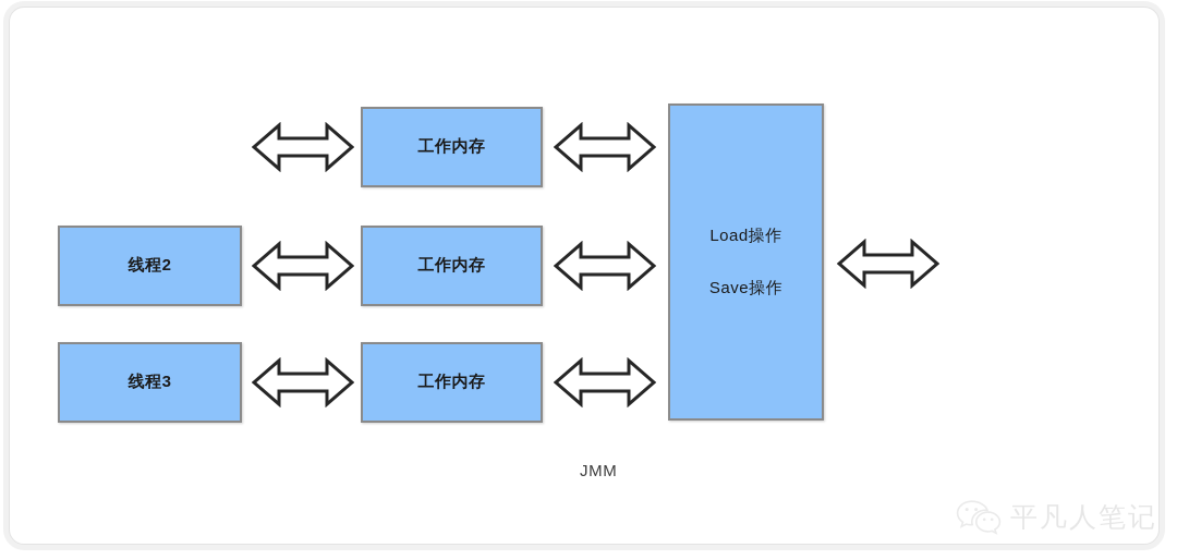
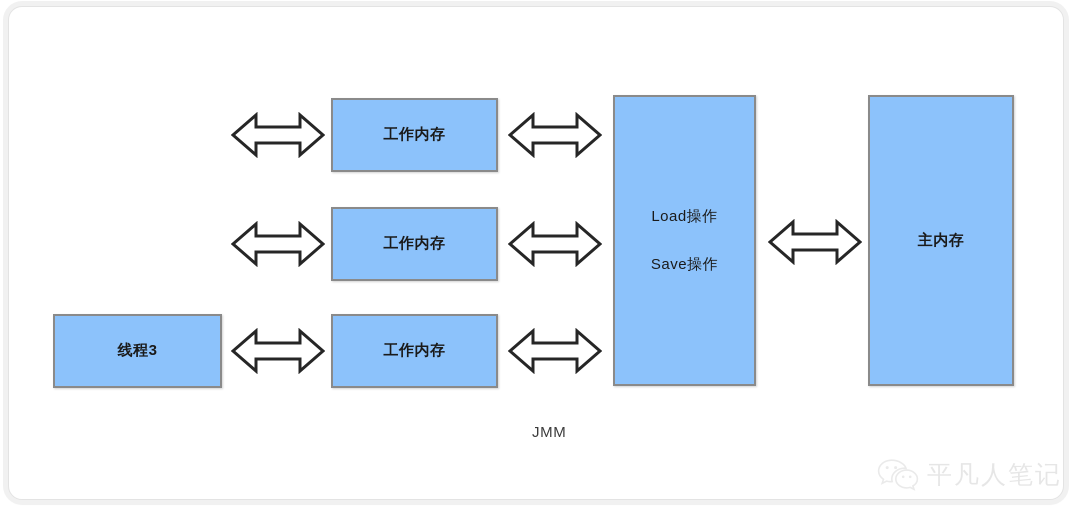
  工作内存
- 线程2
  工作内存
  线程3
  工作内存
  Load操作
  Save操作
+ 主内存
  JMM
  平凡人笔记
